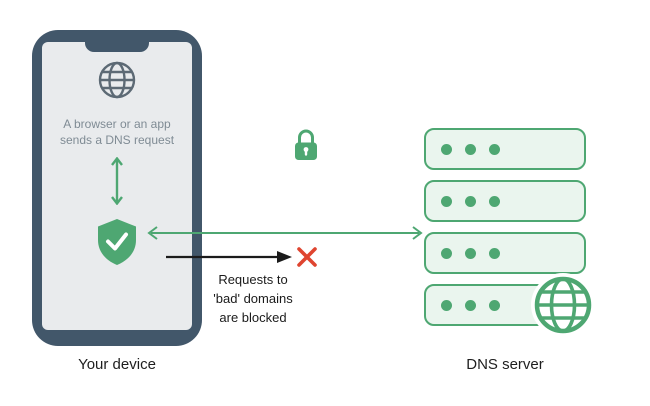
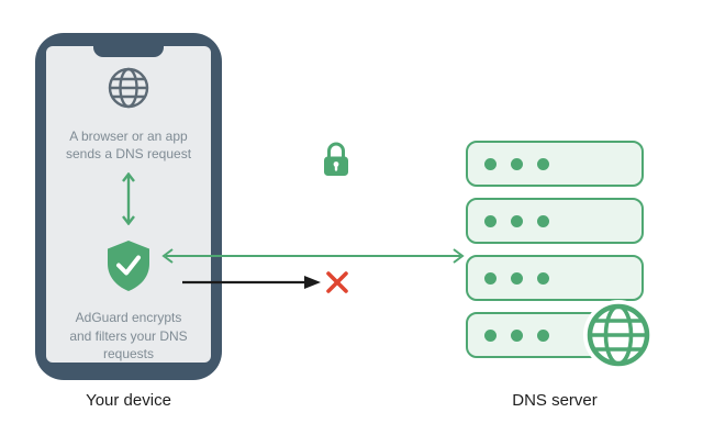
  A browser or an app
  sends a DNS request
+ AdGuard encrypts
+ and filters your DNS
+ requests
  Your device
- Requests to
- 'bad' domains
- are blocked
  DNS server
